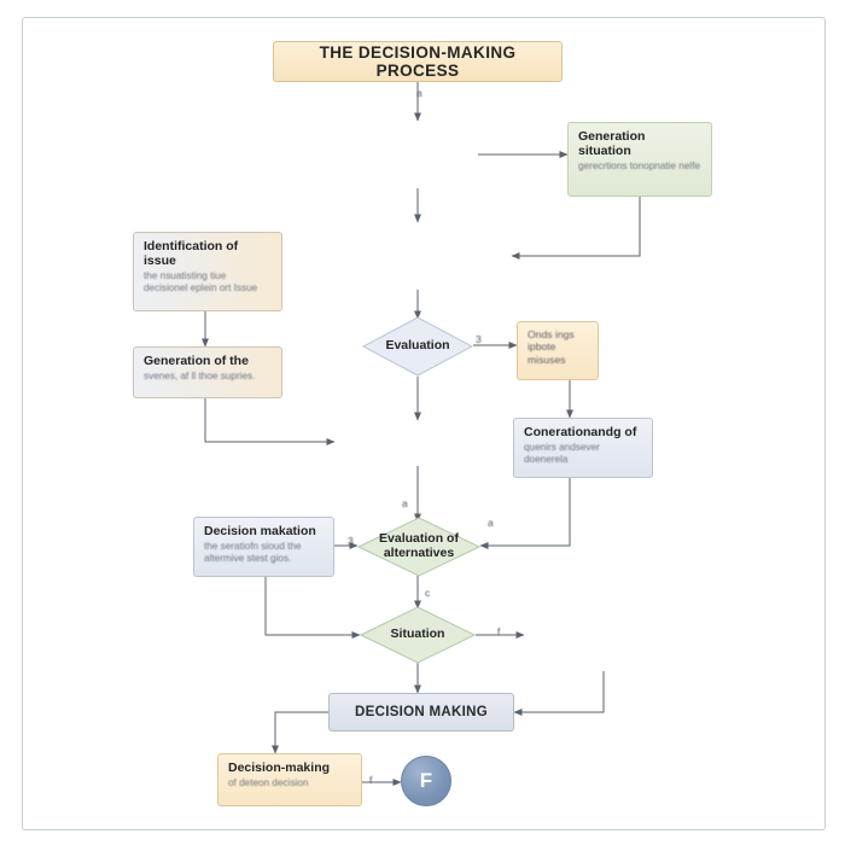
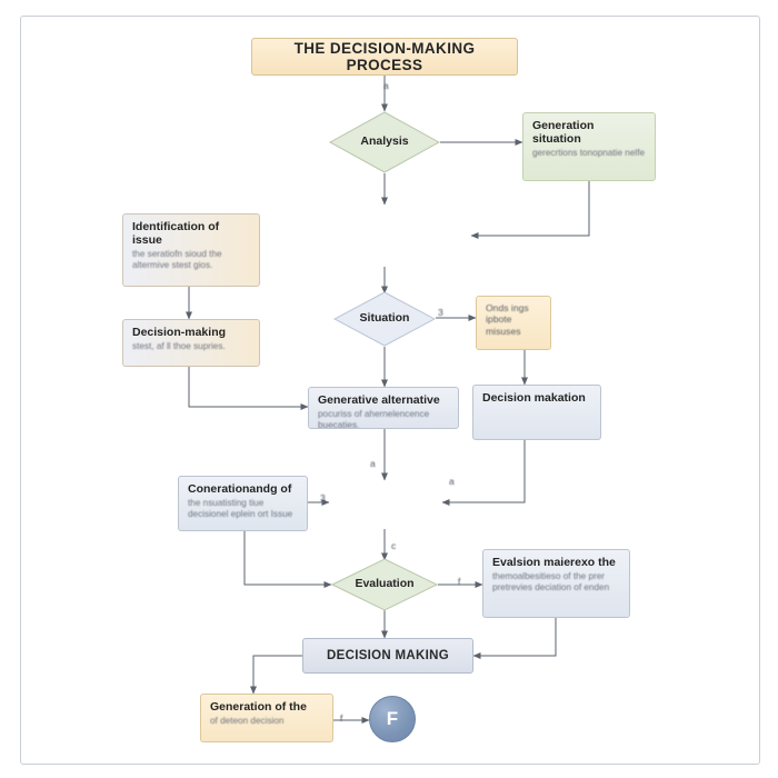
  THE DECISION-MAKING PROCESS
+ Analysis
  Generation situation
  gerecrtions tonopnatie nelfe
  Identification of issue
- the nsuatisting tiue decisionel eplein ort Issue
+ the seratiofn sioud the altermive stest gios.
- Evaluation
+ Situation
  Onds ings ipbote misuses
- Generation of the
+ Decision-making
- svenes, af ll thoe supries.
+ stest, af ll thoe supries.
+ Generative alternative
+ pocuriss of ahernelencence buecaties.
- Conerationandg of
+ Decision makation
- quenirs andsever doenerela
- Decision makation
+ Conerationandg of
- the seratiofn sioud the altermive stest gios.
+ the nsuatisting tiue decisionel eplein ort Issue
- Evaluation of alternatives
- Situation
+ Evaluation
+ Evalsion maierexo the
+ themoalbesitieso of the prer pretrevies deciation of enden
  DECISION MAKING
- Decision-making
+ Generation of the
  of deteon decision
  F
  a
  3
  a
  a
  3
  c
  f
  f
